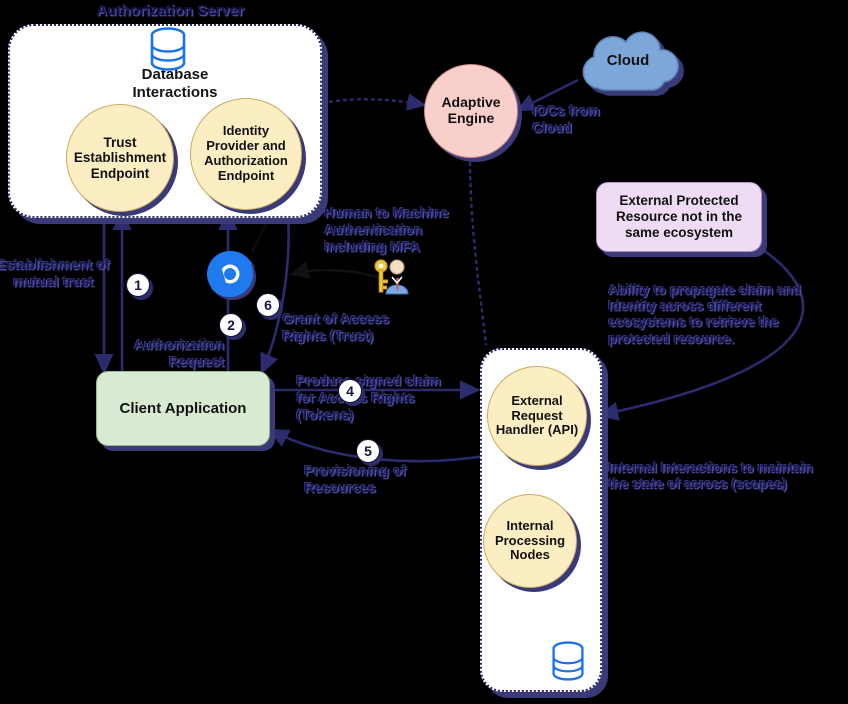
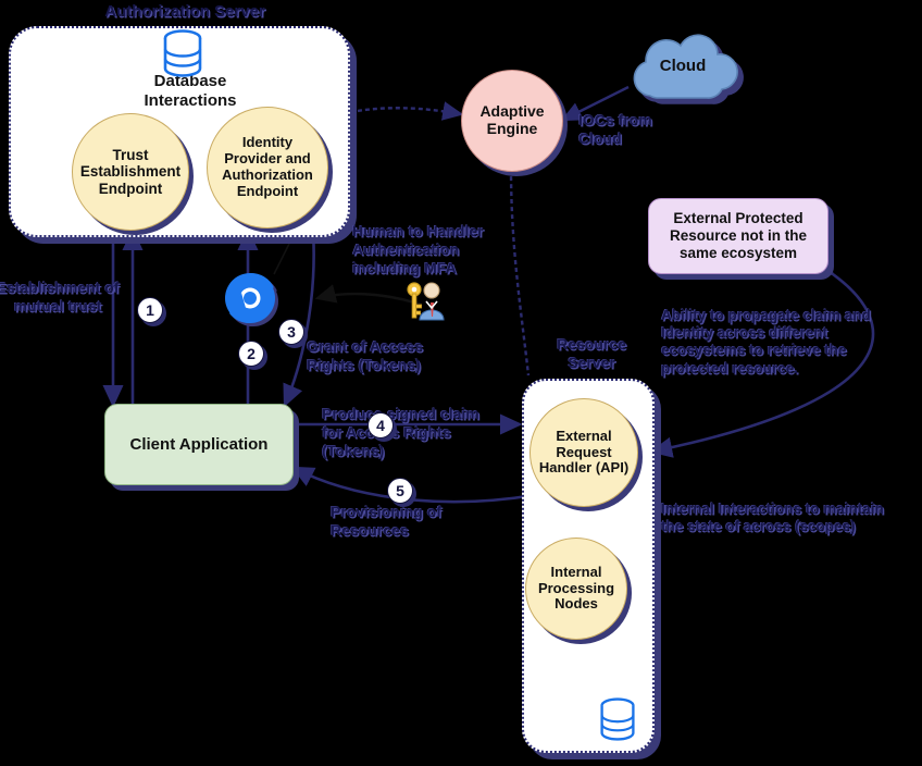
  Authorization Server
  Database Interactions
  Trust Establishment Endpoint
  Identity Provider and Authorization Endpoint
  Adaptive Engine
  Cloud
  IOCs from Cloud
  External Protected Resource not in the same ecosystem
  Ability to propagate claim and Identity across different ecosystems to retrieve the protected resource.
  Client Application
+ Resource Server
  External Request Handler (API)
  Internal Processing Nodes
  Internal Interactions to maintain the state of across (scopes)
  Establishment of mutual trust
- Authorization Request
- Human to Machine Authentication including MFA
+ Human to Handler Authentication including MFA
- Grant of Access Rights (Trust)
+ Grant of Access Rights (Tokens)
  Produc signed claim for Acs Rights (Tokens)
  Provisioning of Resources
  1
  2
- 6
+ 3
  4
  5
